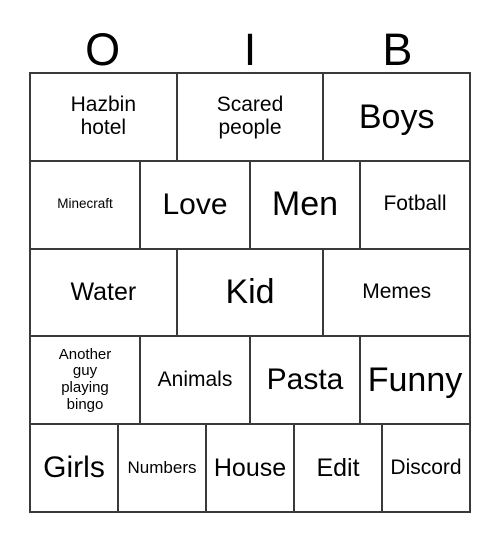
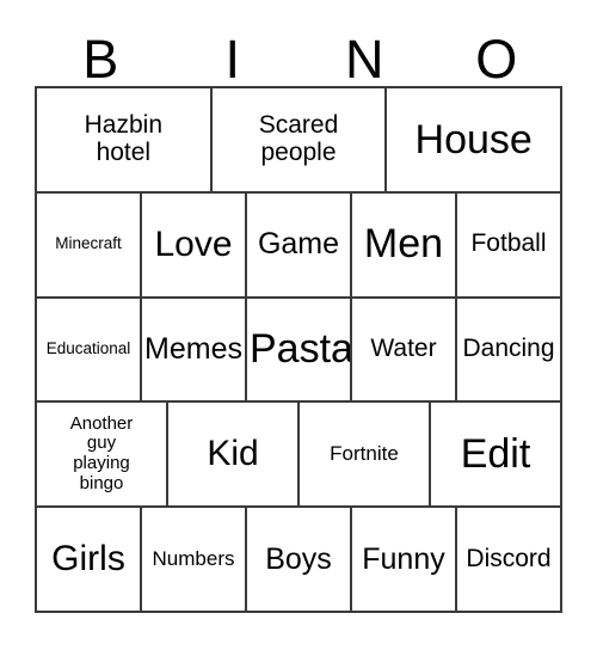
- O
+ B
  I
+ N
- B
+ O
  Hazbin
  hotel
  Scared
  people
- Boys
+ House
  Minecraft
  Love
+ Game
  Men
  Fotball
+ Educational
- Water
+ Memes
- Kid
+ Pasta
- Memes
+ Water
+ Dancing
  Another
  guy
  playing
  bingo
- Animals
- Pasta
+ Kid
+ Fortnite
- Funny
+ Edit
  Girls
  Numbers
- House
+ Boys
- Edit
+ Funny
  Discord
